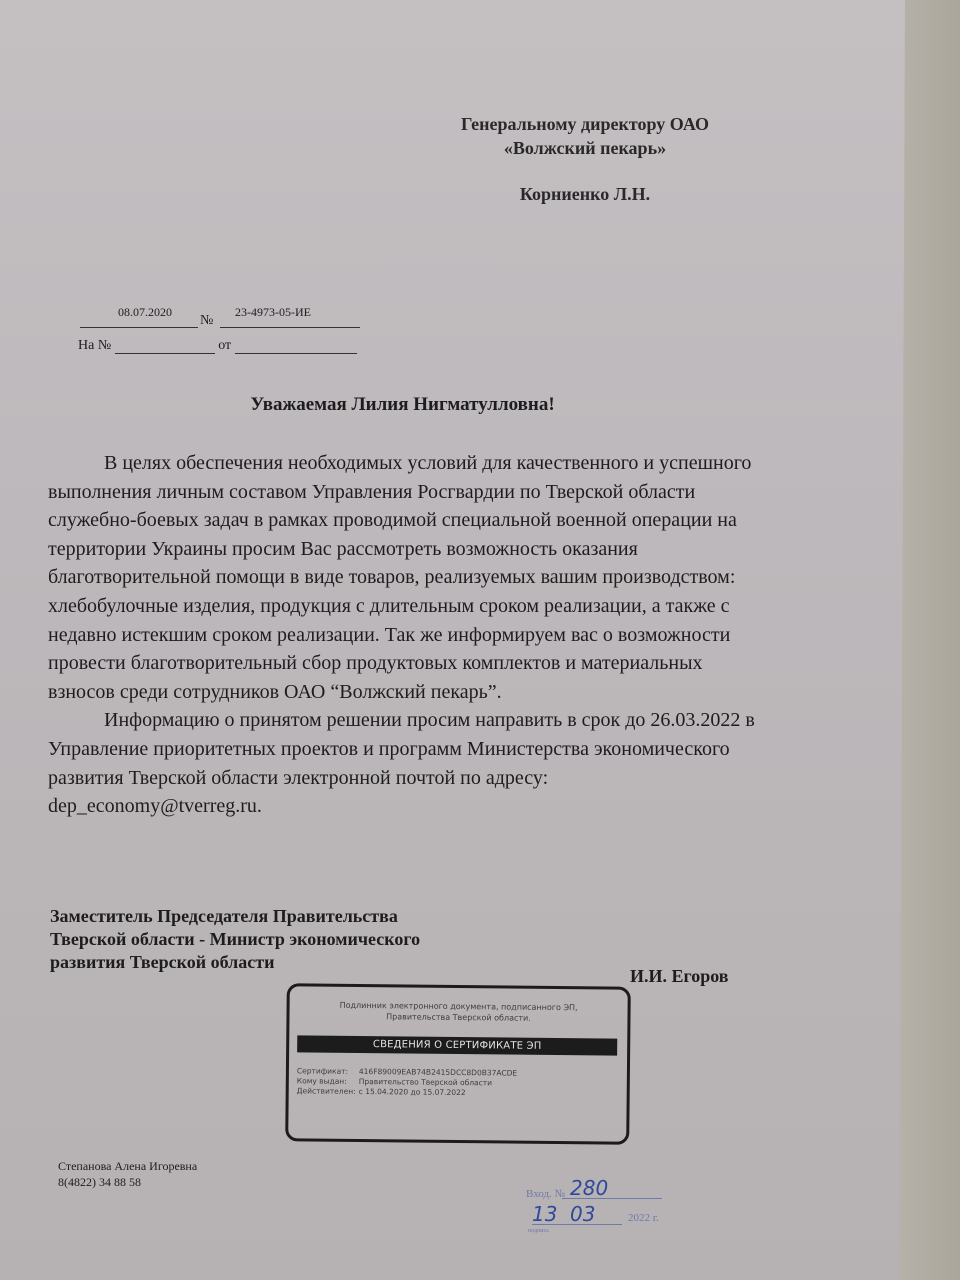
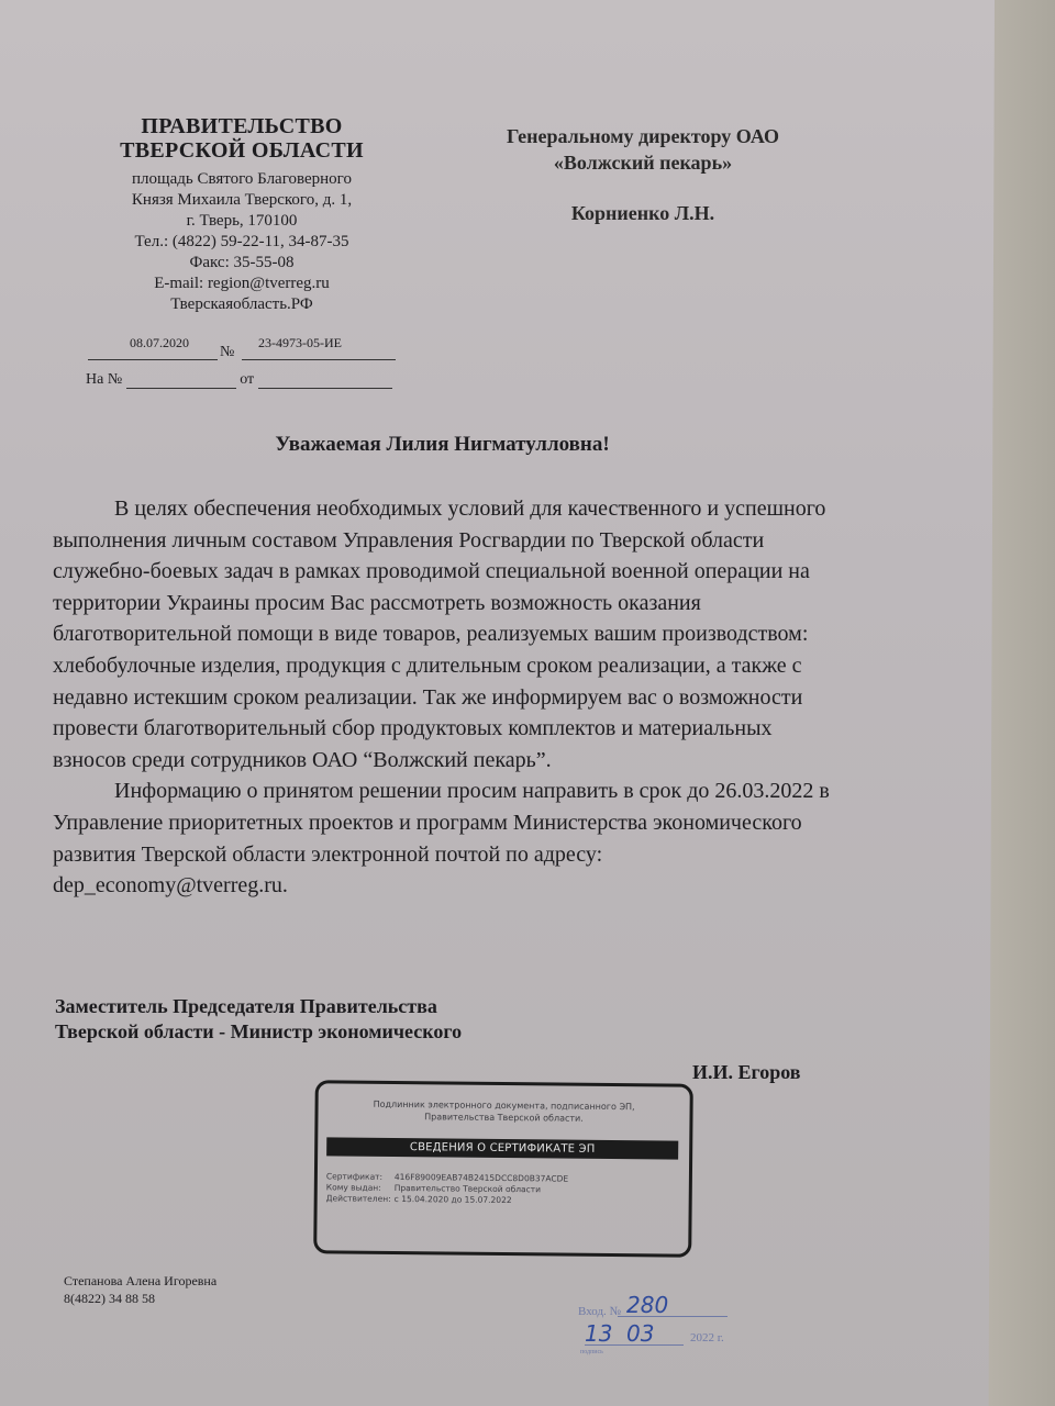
+ ПРАВИТЕЛЬСТВО
+ ТВЕРСКОЙ ОБЛАСТИ
+ площадь Святого Благоверного
+ Князя Михаила Тверского, д. 1,
+ г. Тверь, 170100
+ Тел.: (4822) 59-22-11, 34-87-35
+ Факс: 35-55-08
+ E-mail: region@tverreg.ru
+ Тверскаяобласть.РФ
  08.07.2020
  №
  23-4973-05-ИЕ
  На № от
  Генеральному директору ОАО
  «Волжский пекарь»
  Корниенко Л.Н.
  Уважаемая Лилия Нигматулловна!
  В целях обеспечения необходимых условий для качественного и успешного выполнения личным составом Управления Росгвардии по Тверской области служебно-боевых задач в рамках проводимой специальной военной операции на территории Украины просим Вас рассмотреть возможность оказания благотворительной помощи в виде товаров, реализуемых вашим производством: хлебобулочные изделия, продукция с длительным сроком реализации, а также с недавно истекшим сроком реализации. Так же информируем вас о возможности провести благотворительный сбор продуктовых комплектов и материальных взносов среди сотрудников ОАО “Волжский пекарь”.
  Информацию о принятом решении просим направить в срок до 26.03.2022 в Управление приоритетных проектов и программ Министерства экономического развития Тверской области электронной почтой по адресу: dep_economy@tverreg.ru.
  Заместитель Председателя Правительства
  Тверской области - Министр экономического
- развития Тверской области
  И.И. Егоров
  Подлинник электронного документа, подписанного ЭП,
  Правительства Тверской области.
  СВЕДЕНИЯ О СЕРТИФИКАТЕ ЭП
  Сертификат: 416F89009EAB74B2415DCC8D0B37ACDE
  Кому выдан: Правительство Тверской области
  Действителен: с 15.04.2020 до 15.07.2022
  Степанова Алена Игоревна
  8(4822) 34 88 58
  Вход. №
  280
  13
  03
  2022 г.
